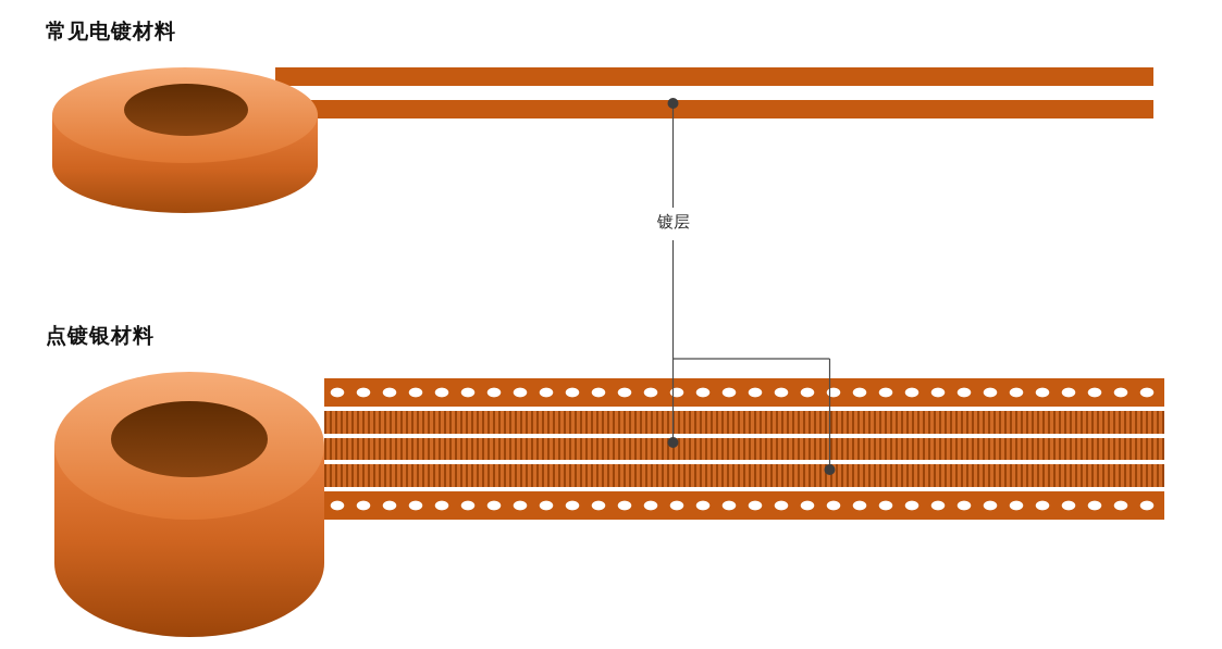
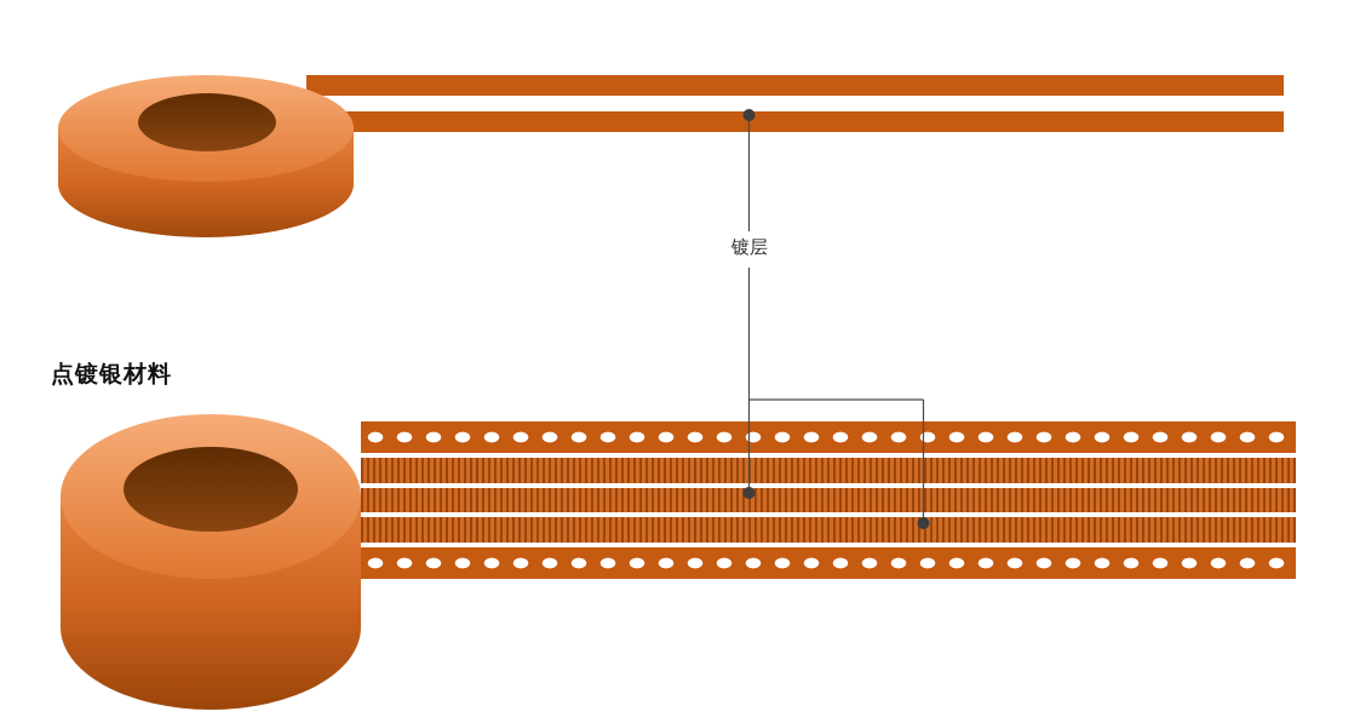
- 常见电镀材料
  点镀银材料
  镀层
